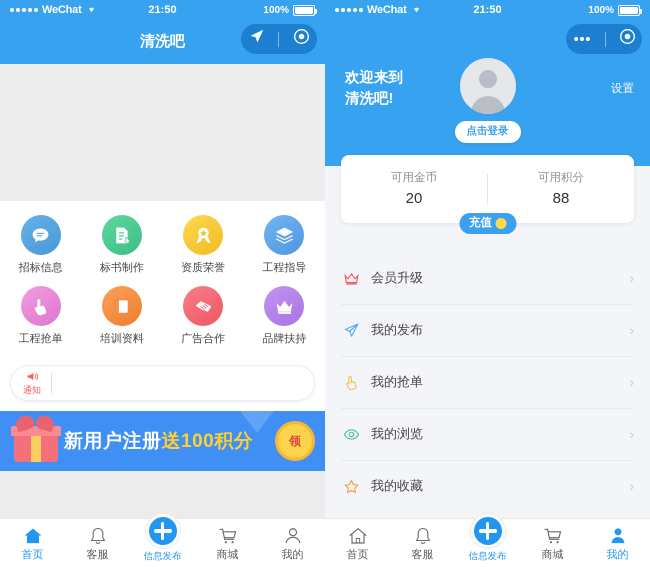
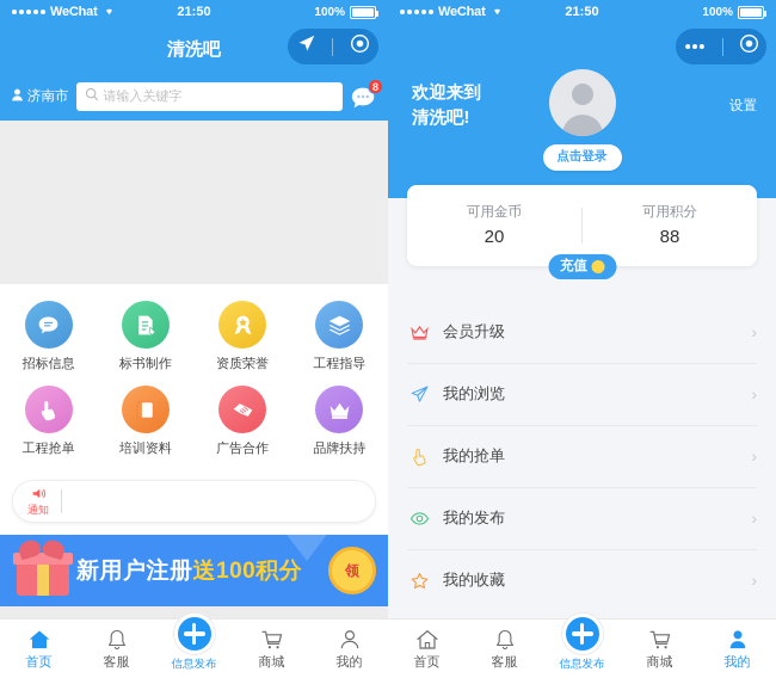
  WeChat
  21:50
  100%
  清洗吧
+ 济南市
+ 请输入关键字
+ 8
  招标信息
  标书制作
  资质荣誉
  工程指导
  工程抢单
  培训资料
  广告合作
  品牌扶持
  通知
  新用户注册送100积分
  领
  首页
  客服
  信息发布
  商城
  我的
  WeChat
  21:50
  100%
  欢迎来到
  清洗吧!
  设置
  点击登录
  可用金币
  20
  可用积分
  88
  充值
  会员升级
  ›
- 我的发布
+ 我的浏览
  ›
  我的抢单
  ›
- 我的浏览
+ 我的发布
  ›
  我的收藏
  ›
  首页
  客服
  信息发布
  商城
  我的
